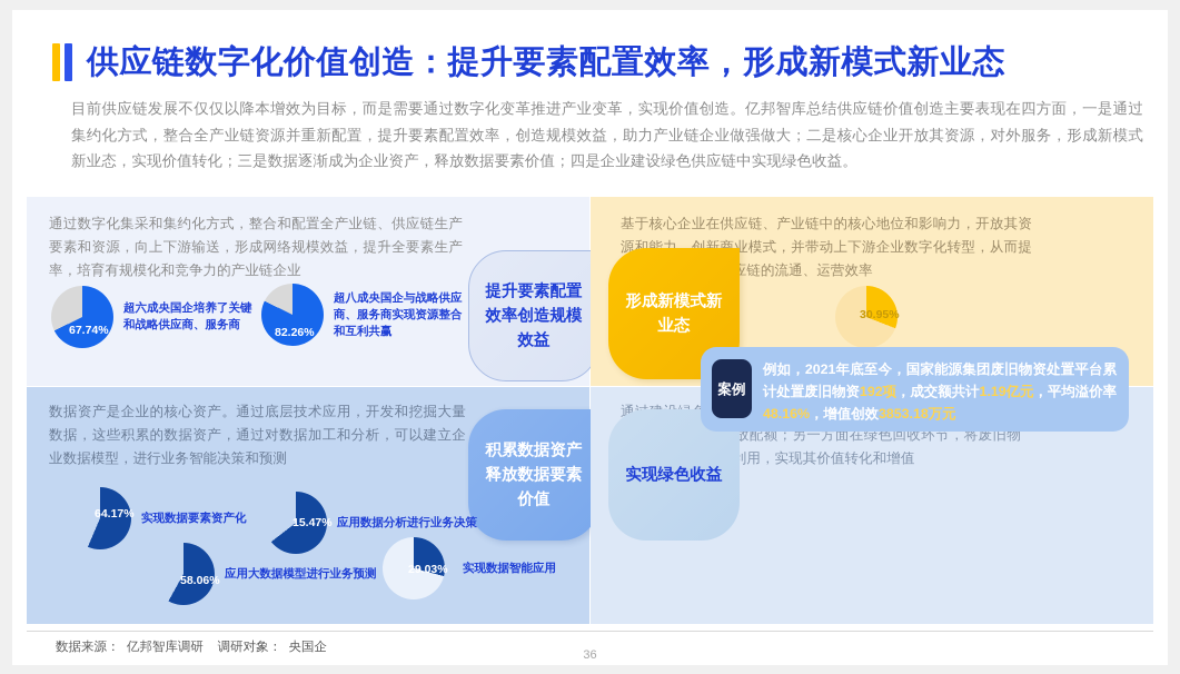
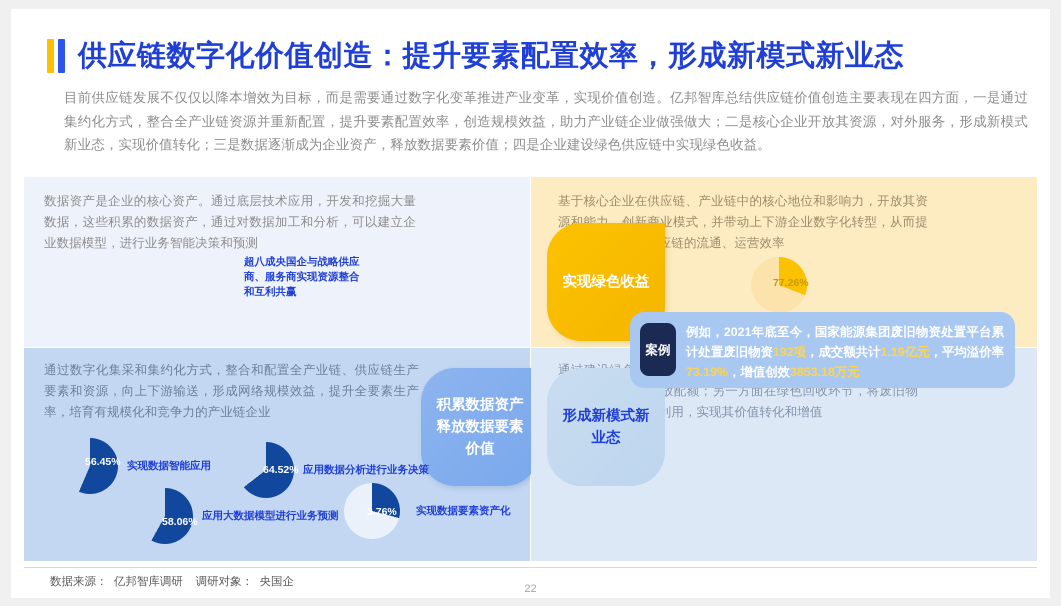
  供应链数字化价值创造：提升要素配置效率，形成新模式新业态
  目前供应链发展不仅仅以降本增效为目标，而是需要通过数字化变革推进产业变革，实现价值创造。亿邦智库总结供应链价值创造主要表现在四方面，一是通过集约化方式，整合全产业链资源并重新配置，提升要素配置效率，创造规模效益，助力产业链企业做强做大；二是核心企业开放其资源，对外服务，形成新模式新业态，实现价值转化；三是数据逐渐成为企业资产，释放数据要素价值；四是企业建设绿色供应链中实现绿色收益。
- 通过数字化集采和集约化方式，整合和配置全产业链、供应链生产要素和资源，向上下游输送，形成网络规模效益，提升全要素生产率，培育有规模化和竞争力的产业链企业
+ 数据资产是企业的核心资产。通过底层技术应用，开发和挖掘大量数据，这些积累的数据资产，通过对数据加工和分析，可以建立企业数据模型，进行业务智能决策和预测
- 提升要素配置效率创造规模效益
- 67.74%
- 超六成央国企培养了关键
- 和战略供应商、服务商
- 82.26%
  超八成央国企与战略供应
  商、服务商实现资源整合
  和互利共赢
  基于核心企业在供应链、产业链中的核心地位和影响力，开放其资源和能力，创新商业模式，并带动上下游企业数字化转型，从而提应链的流通、运营效率
- 形成新模式新业态
+ 实现绿色收益
- 30.95%
+ 77.26%
- 数据资产是企业的核心资产。通过底层技术应用，开发和挖掘大量数据，这些积累的数据资产，通过对数据加工和分析，可以建立企业数据模型，进行业务智能决策和预测
+ 通过数字化集采和集约化方式，整合和配置全产业链、供应链生产要素和资源，向上下游输送，形成网络规模效益，提升全要素生产率，培育有规模化和竞争力的产业链企业
  积累数据资产释放数据要素价值
- 64.17%
+ 56.45%
- 实现数据要素资产化
+ 实现数据智能应用
- 15.47%
+ 64.52%
  应用数据分析进行业务决策
  58.06%
  应用大数据模型进行业务预测
- 29.03%
+ 3.76%
- 实现数据智能应用
+ 实现数据要素资产化
- 实现绿色收益
+ 形成新模式新业态
  案例
- 例如，2021年底至今，国家能源集团废旧物资处置平台累计处置废旧物资192项，成交额共计1.19亿元，平均溢价率48.16%，增值创效3853.18万元
+ 例如，2021年底至今，国家能源集团废旧物资处置平台累计处置废旧物资192项，成交额共计1.19亿元，平均溢价率73.19%，增值创效3853.18万元
  数据来源： 亿邦智库调研 调研对象： 央国企
- 36
+ 22
